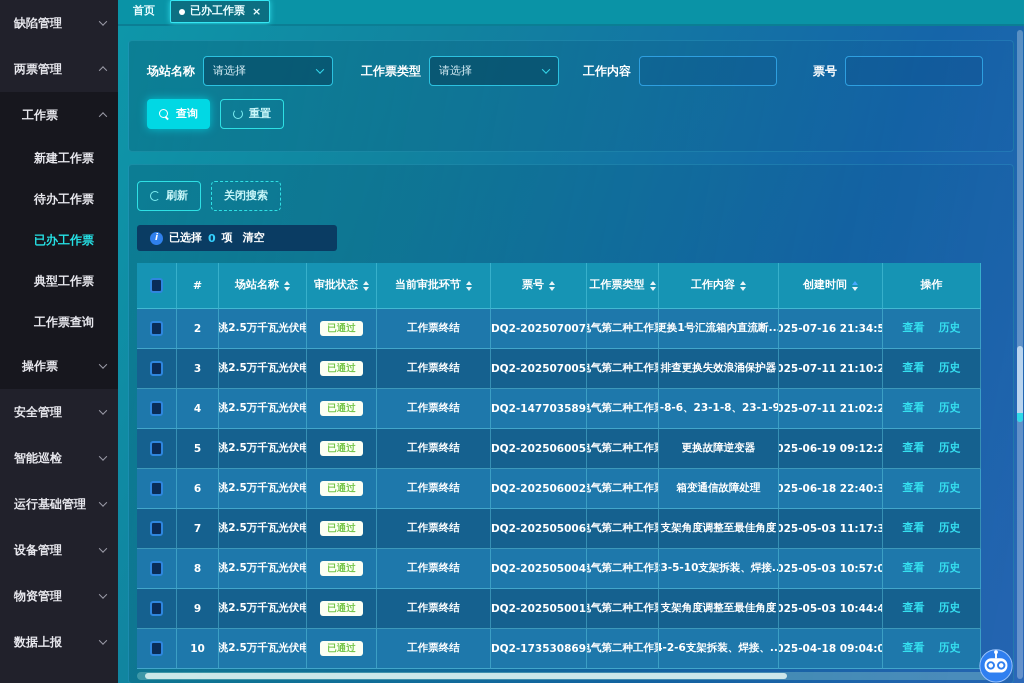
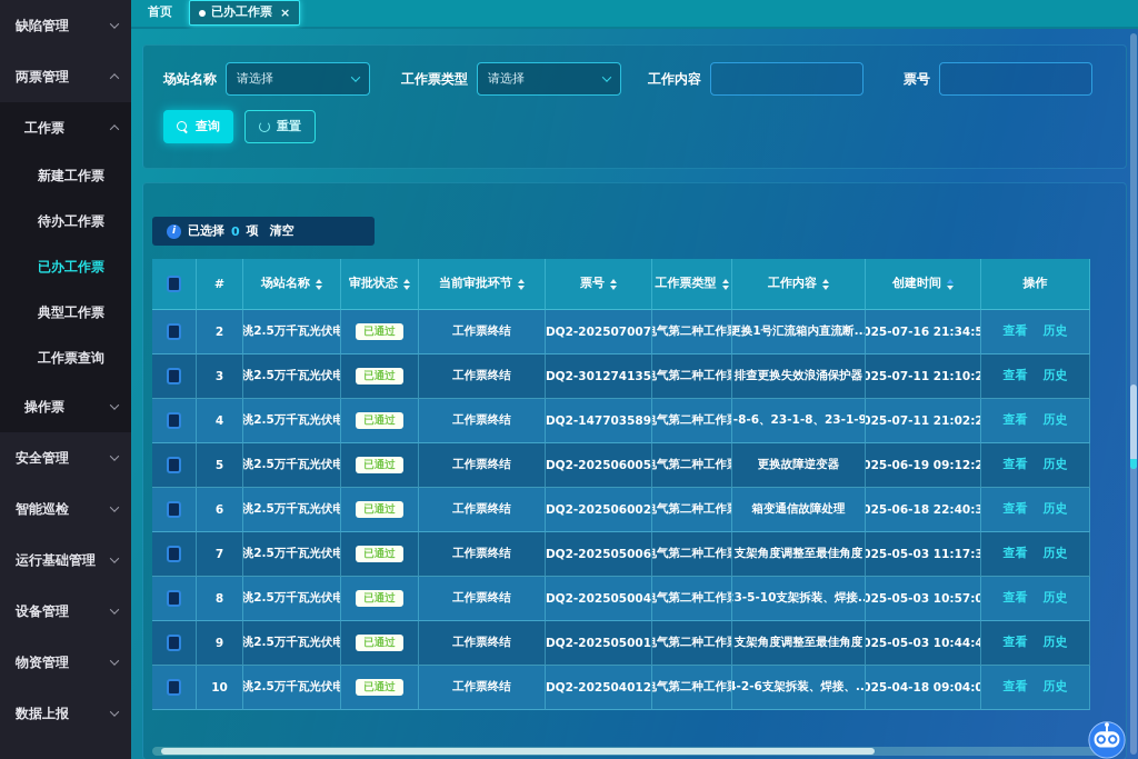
  缺陷管理
  两票管理
  工作票
  新建工作票
  待办工作票
  已办工作票
  典型工作票
  工作票查询
  操作票
  安全管理
  智能巡检
  运行基础管理
  设备管理
  物资管理
  数据上报
  首页
  已办工作票
  ×
  场站名称
  请选择
  工作票类型
  请选择
  工作内容
  票号
  查询
  重置
- 刷新
- 关闭搜索
  i
  已选择
  0
  项
  清空
  #
  场站名称
  审批状态
  当前审批环节
  票号
  工作票类型
  工作内容
  创建时间
  操作
  2
  洮2.5万千瓦光伏电
  已通过
  工作票终结
  DQ2-202507007
  气第二种工作
  更换1号汇流箱内直流断...
  025-07-16 21:34:5
  查看
  历史
  3
  洮2.5万千瓦光伏电
  已通过
  工作票终结
- DQ2-202507005
+ DQ2-301274135
  气第二种工作
  排查更换失效浪涌保护器
  025-07-11 21:10:2
  查看
  历史
  4
  洮2.5万千瓦光伏电
  已通过
  工作票终结
  DQ2-147703589
  气第二种工作
  -8-6、23-1-8、23-1-9
  025-07-11 21:02:2
  查看
  历史
  5
  洮2.5万千瓦光伏电
  已通过
  工作票终结
  DQ2-202506005
  气第二种工作
  更换故障逆变器
  025-06-19 09:12:2
  查看
  历史
  6
  洮2.5万千瓦光伏电
  已通过
  工作票终结
  DQ2-202506002
  气第二种工作
  箱变通信故障处理
  025-06-18 22:40:3
  查看
  历史
  7
  洮2.5万千瓦光伏电
  已通过
  工作票终结
  DQ2-202505006
  气第二种工作
  支架角度调整至最佳角度
  025-05-03 11:17:3
  查看
  历史
  8
  洮2.5万千瓦光伏电
  已通过
  工作票终结
  DQ2-202505004
  气第二种工作
  3-5-10支架拆装、焊接..
  025-05-03 10:57:0
  查看
  历史
  9
  洮2.5万千瓦光伏电
  已通过
  工作票终结
  DQ2-202505001
  气第二种工作
  支架角度调整至最佳角度
  025-05-03 10:44:4
  查看
  历史
  10
  洮2.5万千瓦光伏电
  已通过
  工作票终结
- DQ2-173530869
+ DQ2-202504012
  气第二种工作
  4-2-6支架拆装、焊接、..
  025-04-18 09:04:0
  查看
  历史
